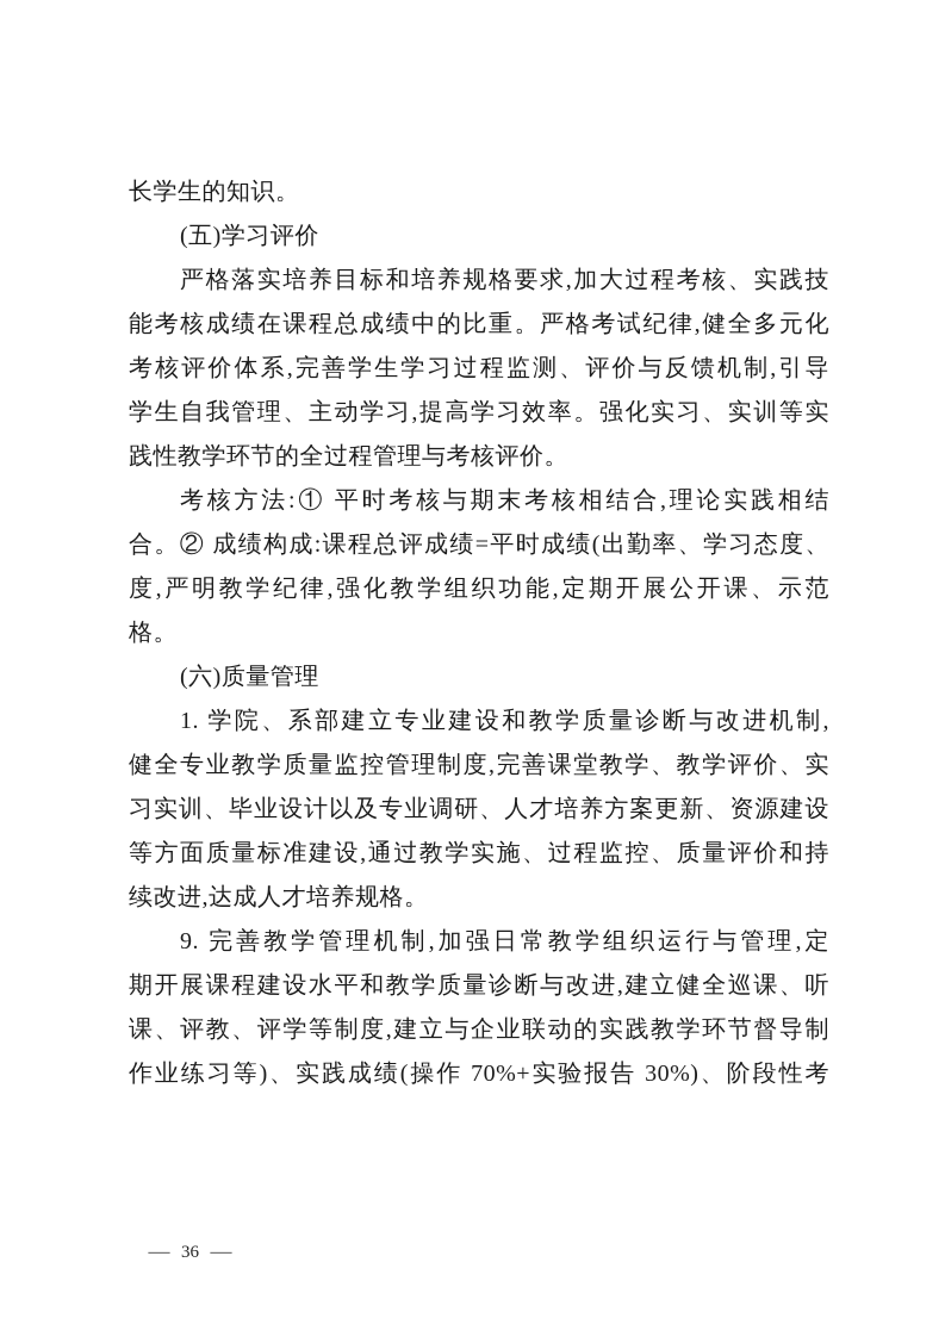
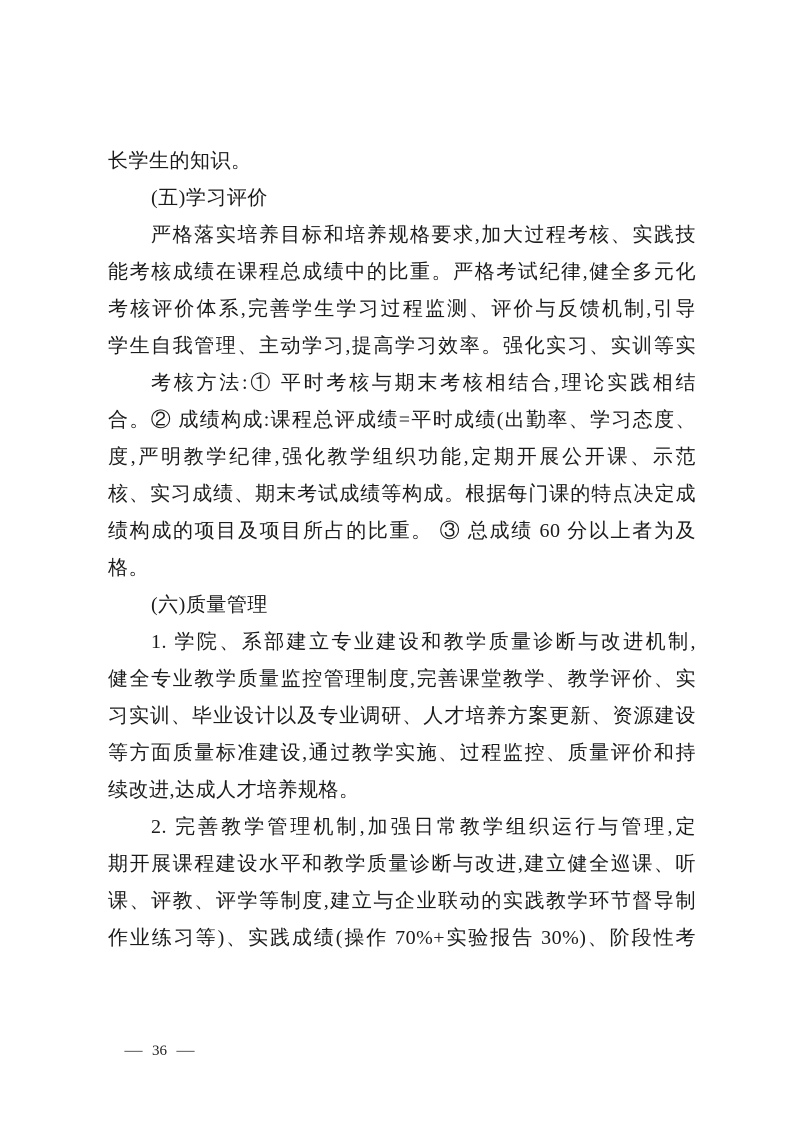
  长学生的知识。
  (五)学习评价
  严格落实培养目标和培养规格要求,加大过程考核、实践技
  能考核成绩在课程总成绩中的比重。严格考试纪律,健全多元化
  考核评价体系,完善学生学习过程监测、评价与反馈机制,引导
  学生自我管理、主动学习,提高学习效率。强化实习、实训等实
- 践性教学环节的全过程管理与考核评价。
  考核方法:① 平时考核与期末考核相结合,理论实践相结
  合。② 成绩构成:课程总评成绩=平时成绩(出勤率、学习态度、
  度,严明教学纪律,强化教学组织功能,定期开展公开课、示范
+ 核、实习成绩、期末考试成绩等构成。根据每门课的特点决定成
+ 绩构成的项目及项目所占的比重。 ③ 总成绩 60 分以上者为及
  格。
  (六)质量管理
  1. 学院、系部建立专业建设和教学质量诊断与改进机制,
  健全专业教学质量监控管理制度,完善课堂教学、教学评价、实
  习实训、毕业设计以及专业调研、人才培养方案更新、资源建设
  等方面质量标准建设,通过教学实施、过程监控、质量评价和持
  续改进,达成人才培养规格。
- 9. 完善教学管理机制,加强日常教学组织运行与管理,定
+ 2. 完善教学管理机制,加强日常教学组织运行与管理,定
  期开展课程建设水平和教学质量诊断与改进,建立健全巡课、听
  课、评教、评学等制度,建立与企业联动的实践教学环节督导制
  作业练习等)、实践成绩(操作 70%+实验报告 30%)、阶段性考
  —
  36
  —
